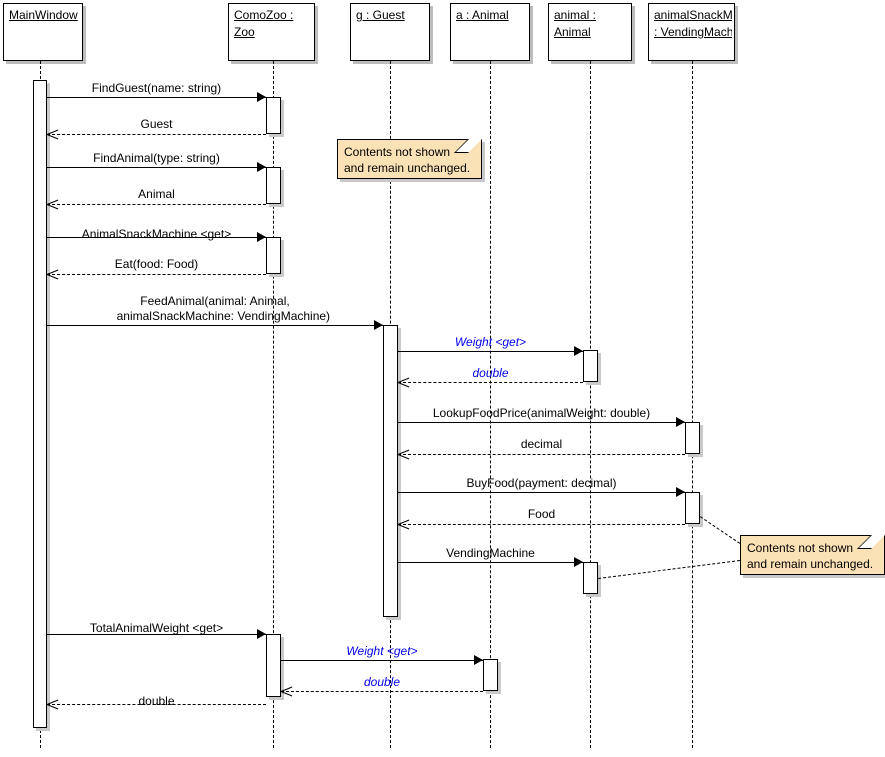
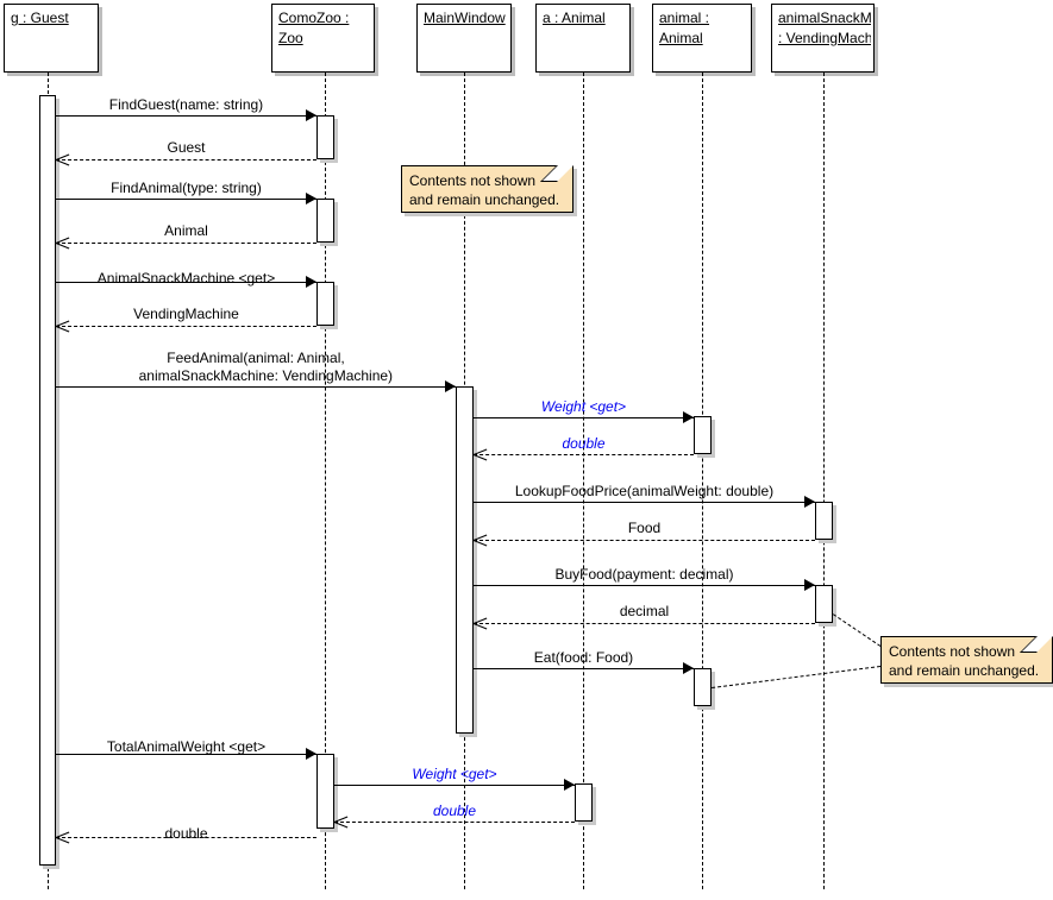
- MainWindow
+ g : Guest
  ComoZoo :
  Zoo
- g : Guest
+ MainWindow
  a : Animal
  animal :
  Animal
  animalSnackM
  : VendingMach
  FindGuest(name: string)
  Guest
  FindAnimal(type: string)
  Animal
  AnimalSnackMachine <get>
- Eat(food: Food)
+ VendingMachine
  FeedAnimal(animal: Animal,
  animalSnackMachine: VendingMachine)
  Weight <get>
  double
  LookupFoodPrice(animalWeight: double)
- decimal
+ Food
  BuyFood(payment: decimal)
- Food
+ decimal
- VendingMachine
+ Eat(food: Food)
  TotalAnimalWeight <get>
  Weight <get>
  double
  double
  Contents not shown
  and remain unchanged.
  Contents not shown
  and remain unchanged.
